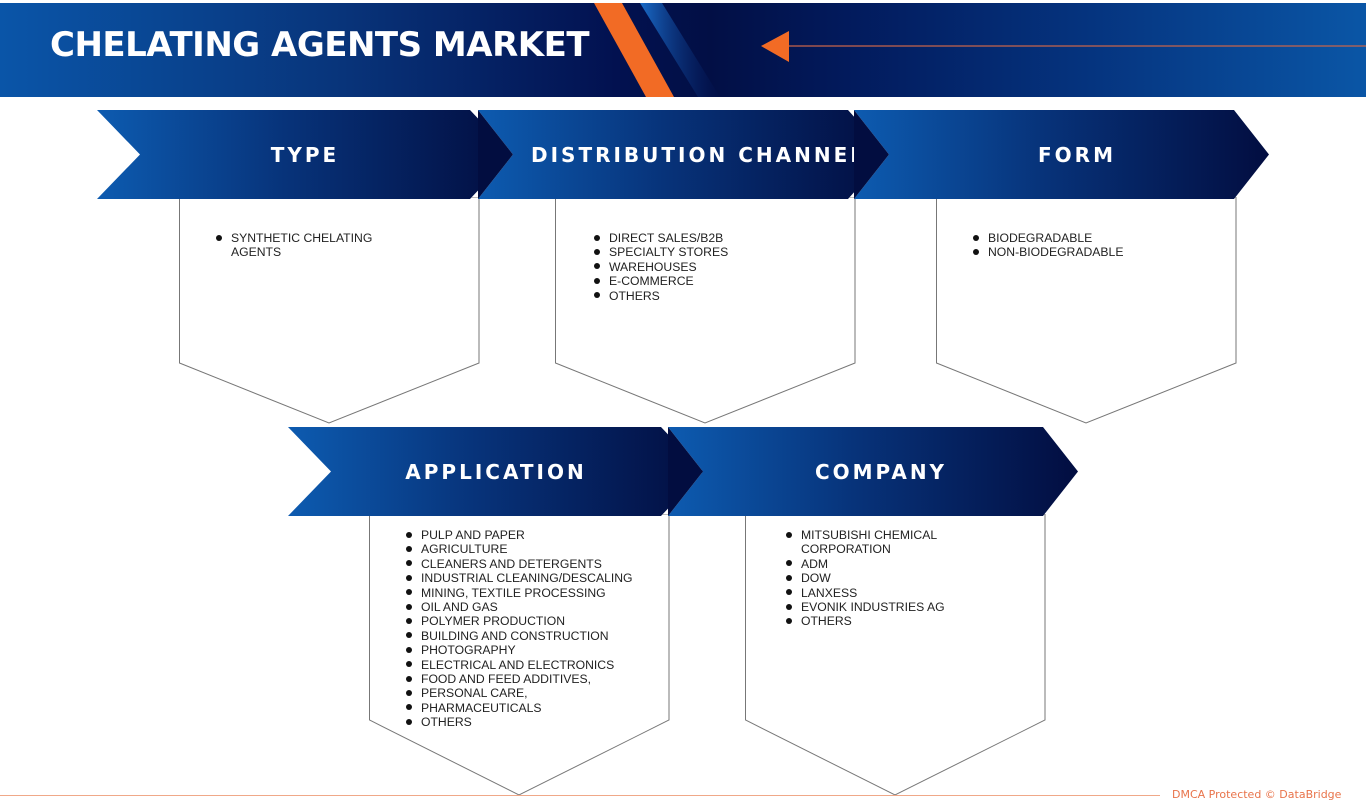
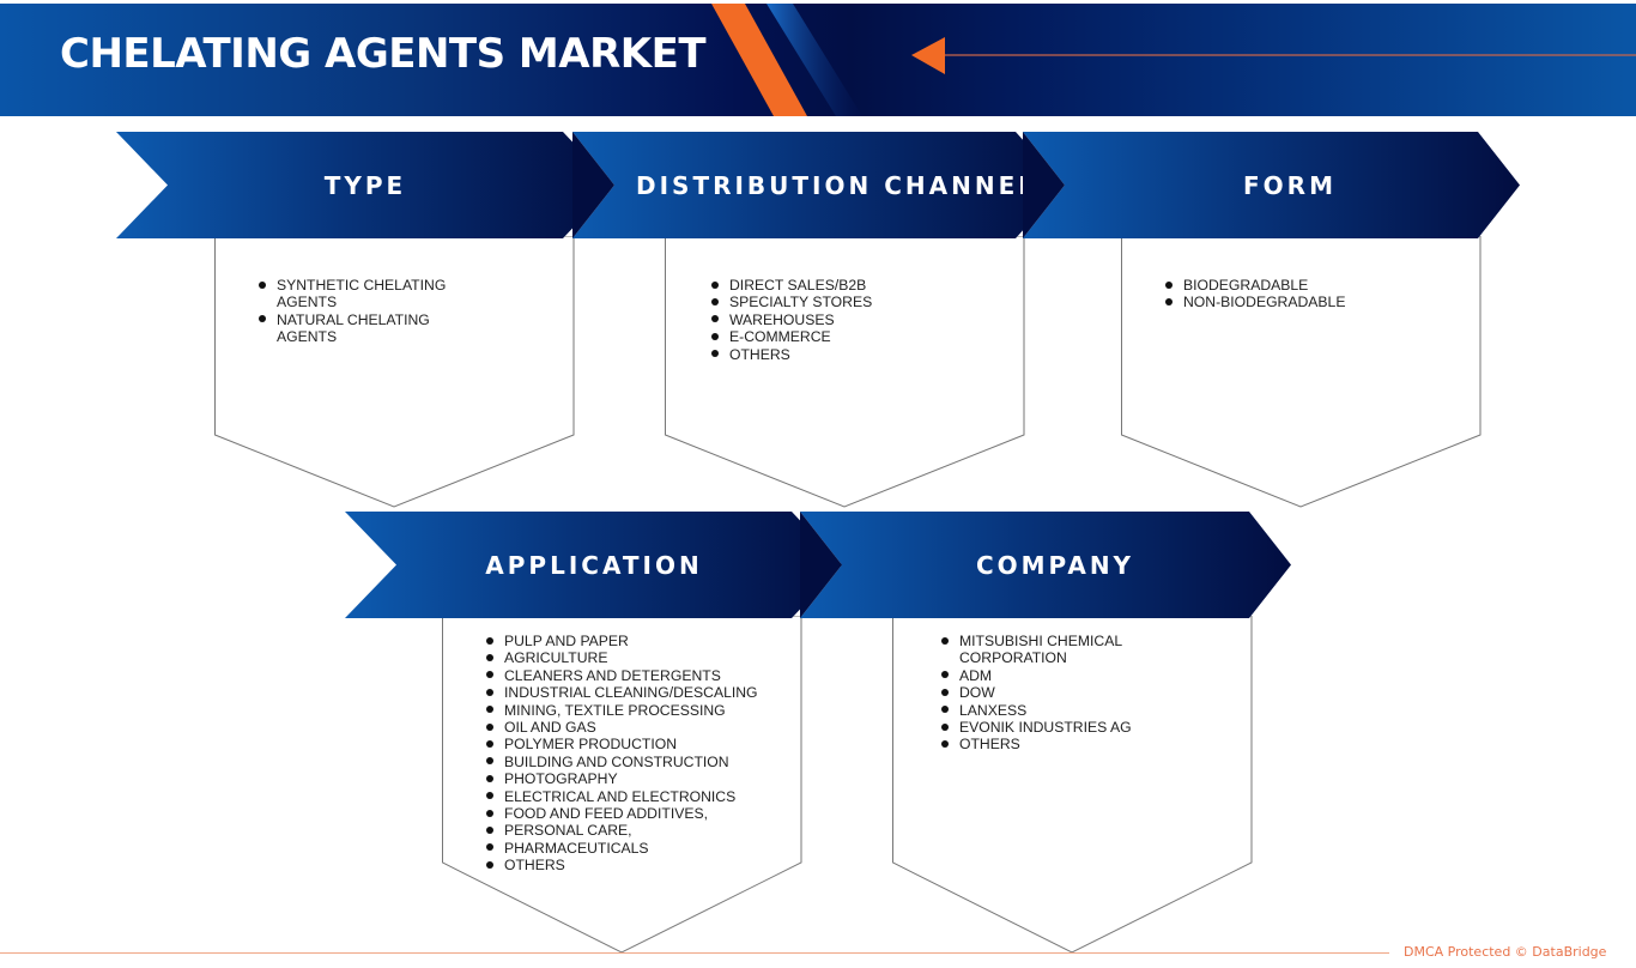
  CHELATING AGENTS MARKET
  SYNTHETIC CHELATING AGENTS
+ NATURAL CHELATING AGENTS
  DIRECT SALES/B2B
  SPECIALTY STORES
  WAREHOUSES
  E-COMMERCE
  OTHERS
  BIODEGRADABLE
  NON-BIODEGRADABLE
  TYPE
  DISTRIBUTION CHANNE
  FORM
  PULP AND PAPER
  AGRICULTURE
  CLEANERS AND DETERGENTS
  INDUSTRIAL CLEANING/DESCALING
  MINING, TEXTILE PROCESSING
  OIL AND GAS
  POLYMER PRODUCTION
  BUILDING AND CONSTRUCTION
  PHOTOGRAPHY
  ELECTRICAL AND ELECTRONICS
  FOOD AND FEED ADDITIVES,
  PERSONAL CARE,
  PHARMACEUTICALS
  OTHERS
  MITSUBISHI CHEMICAL CORPORATION
  ADM
  DOW
  LANXESS
  EVONIK INDUSTRIES AG
  OTHERS
  APPLICATION
  COMPANY
  DMCA Protected © DataBridge
